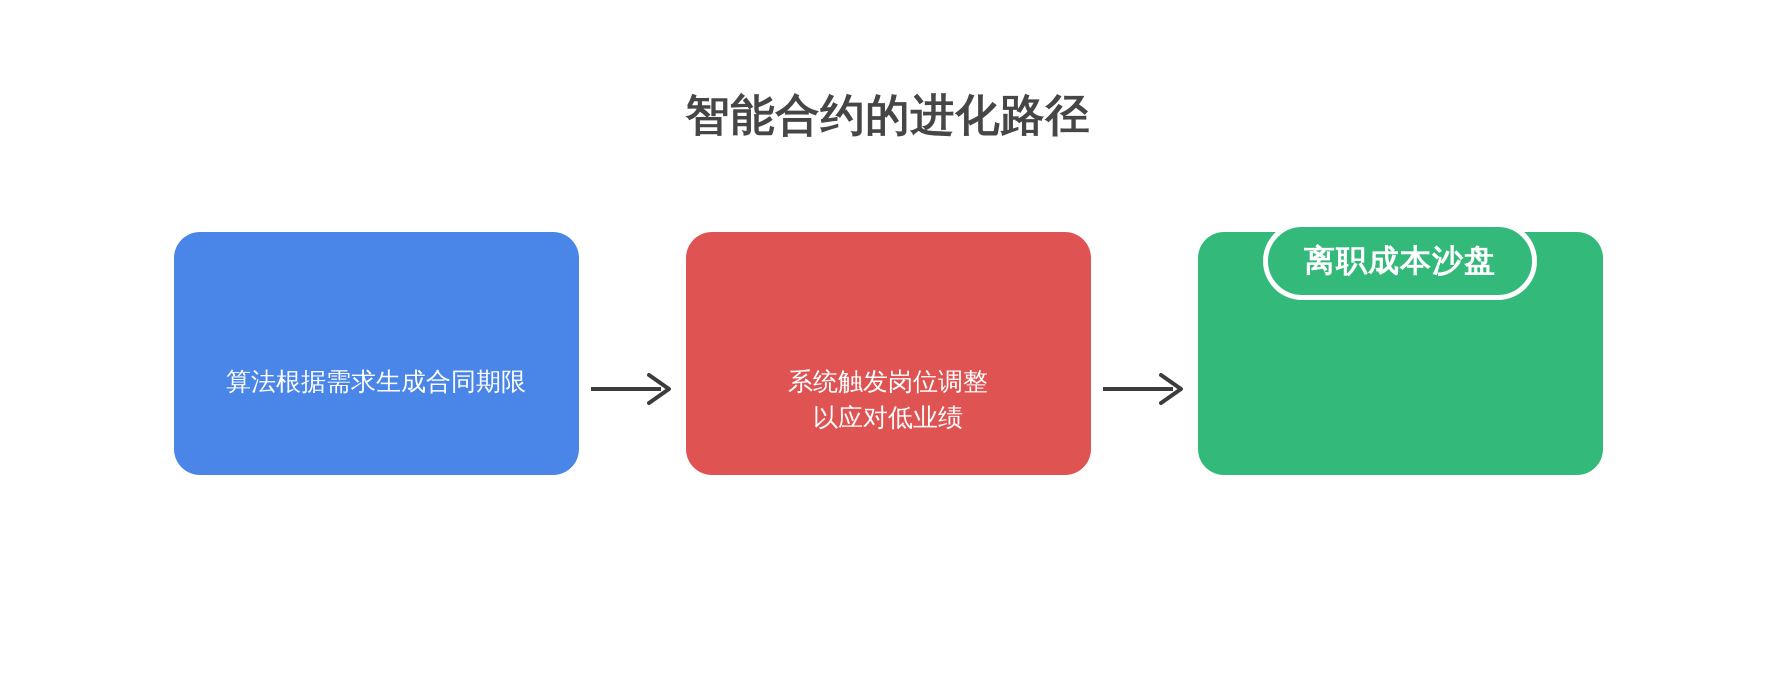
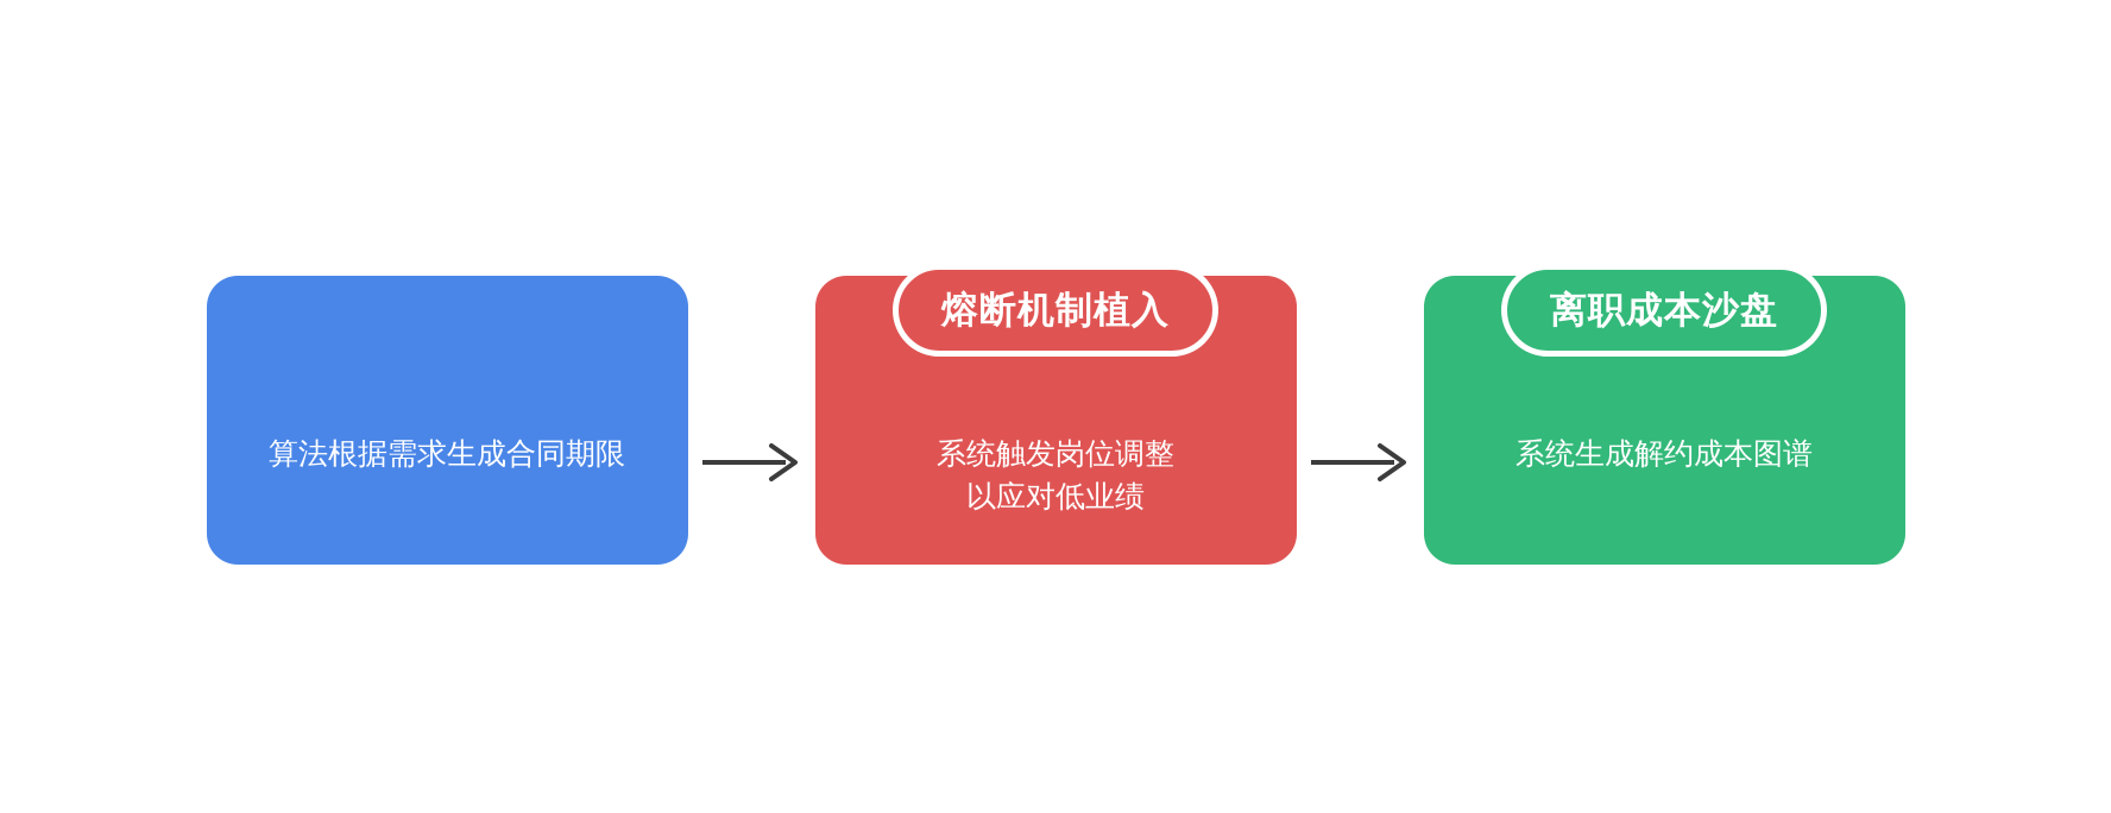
- 智能合约的进化路径
  算法根据需求生成合同期限
+ 熔断机制植入
  系统触发岗位调整
  以应对低业绩
  离职成本沙盘
+ 系统生成解约成本图谱
